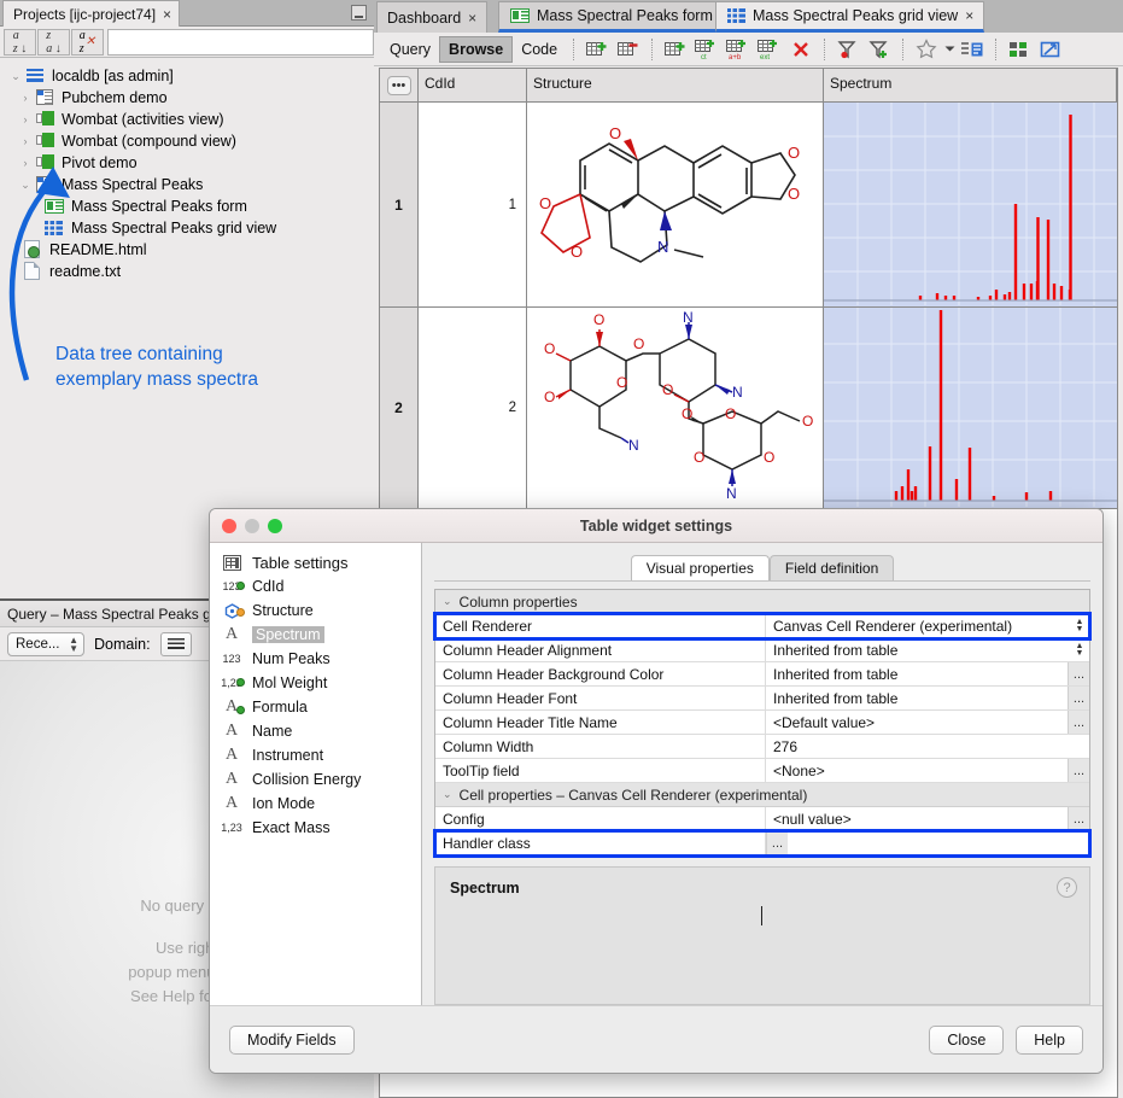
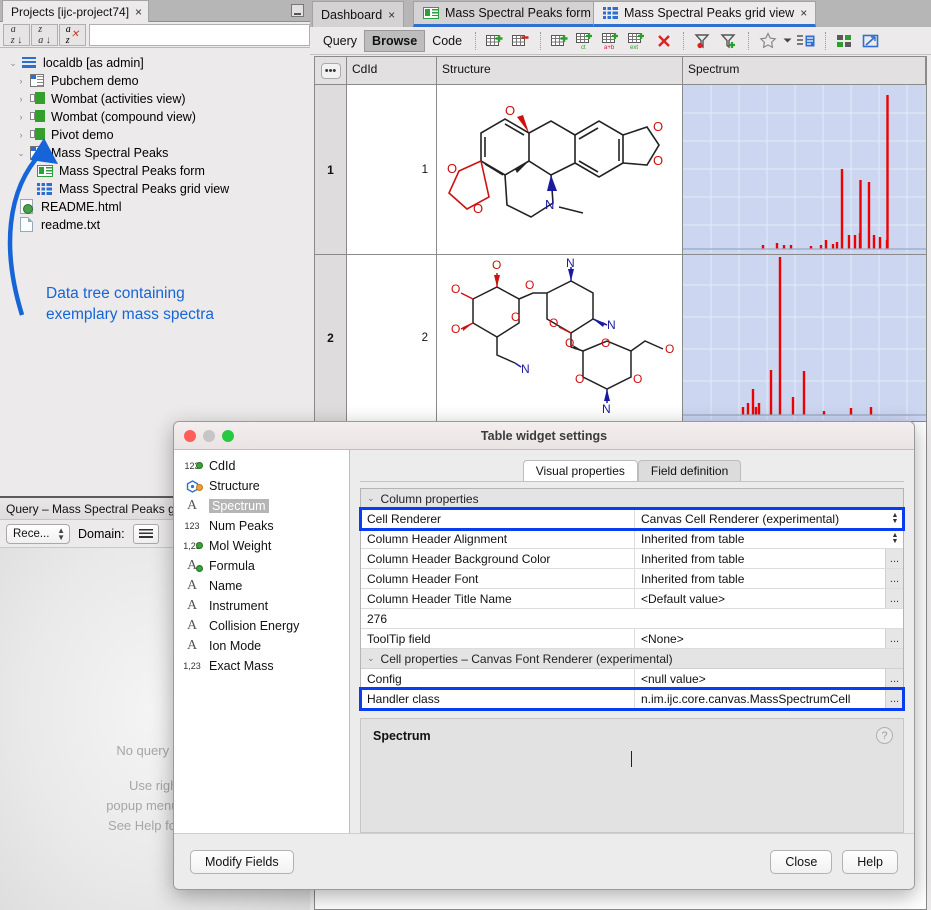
  Projects [ijc-project74]
  ×
  a
  z ↓
  z
  a ↓
  a
  z
  ✕
  ⌄
  localdb [as admin]
  ›
  Pubchem demo
  ›
  Wombat (activities view)
  ›
  Wombat (compound view)
  ›
  Pivot demo
  ⌄
  Mass Spectral Peaks
  Mass Spectral Peaks form
  Mass Spectral Peaks grid view
  README.html
  readme.txt
  Data tree containing
  exemplary mass spectra
  Query – Mass Spectral Peaks g
  Rece...
  ▲
  ▼
  Domain:
  No query
  Use rig
  Dashboard
  ×
  Mass Spectral Peaks form
  Mass Spectral Peaks grid view
  ×
  Query
  Browse
  Code
  •••
  CdId
  Structure
  Spectrum
  1
  1
  O
  O
  O
  O
  O
  N
  2
  2
  O
  O
  O
  O
  O
  O
  O
  O
  O
  O
  O
  N
  N
  N
  N
  Table widget settings
- Table settings
  123
  CdId
  Structure
  A
  Spectrum
  123
  Num Peaks
  1,23
  Mol Weight
  A
  Formula
  A
  Name
  A
  Instrument
  A
  Collision Energy
  A
  Ion Mode
  1,23
  Exact Mass
  Visual properties
  Field definition
  ⌄
  Column properties
  Cell Renderer
  Canvas Cell Renderer (experimental)
  Column Header Alignment
  Inherited from table
  Column Header Background Color
  Inherited from table
  ...
  Column Header Font
  Inherited from table
  ...
  Column Header Title Name
  <Default value>
  ...
- Column Width
  276
  ToolTip field
  <None>
  ...
  ⌄
- Cell properties – Canvas Cell Renderer (experimental)
+ Cell properties – Canvas Font Renderer (experimental)
  Config
  <null value>
  ...
  Handler class
+ n.im.ijc.core.canvas.MassSpectrumCell
  ...
  Spectrum
  ?
  Modify Fields
  Close
  Help
